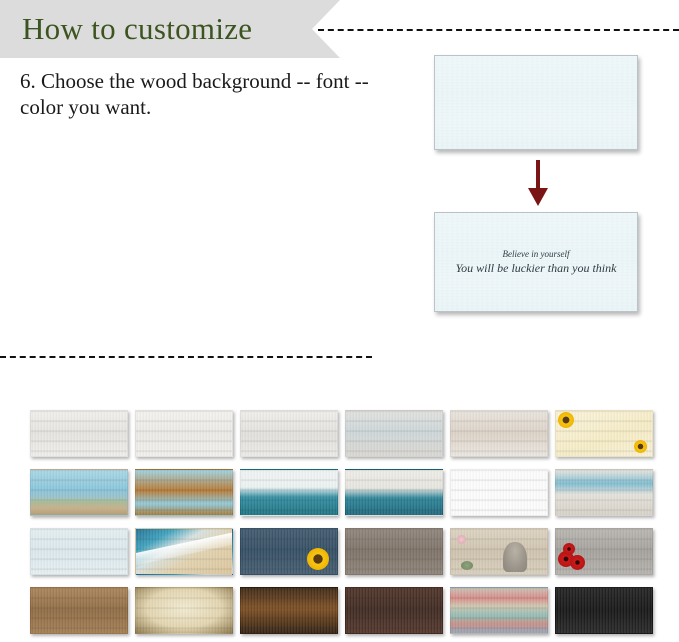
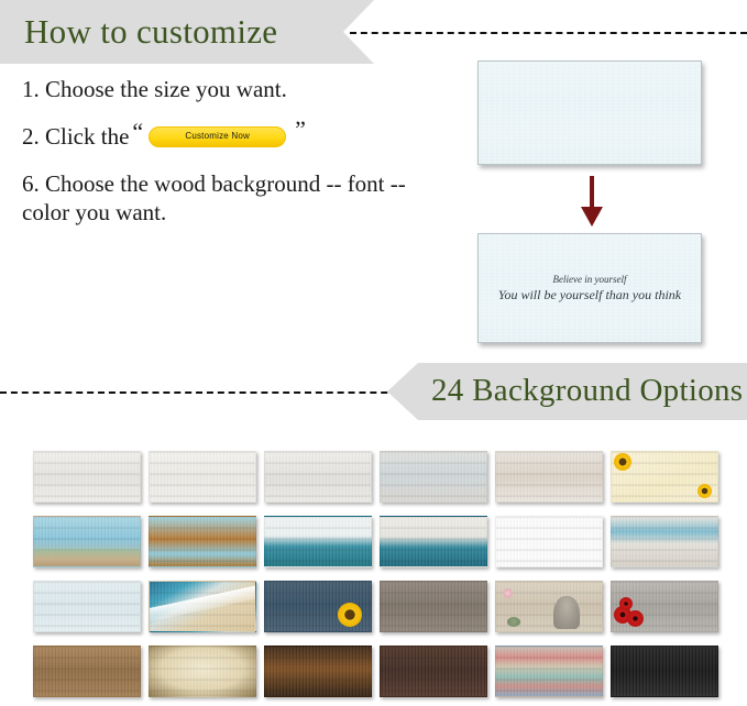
  How to customize
+ 1. Choose the size you want.
+ 2. Click the
+ “
+ Customize Now
+ ”
  6. Choose the wood background -- font -- color you want.
  Believe in yourself
- You will be luckier than you think
+ You will be yourself than you think
+ 24 Background Options
